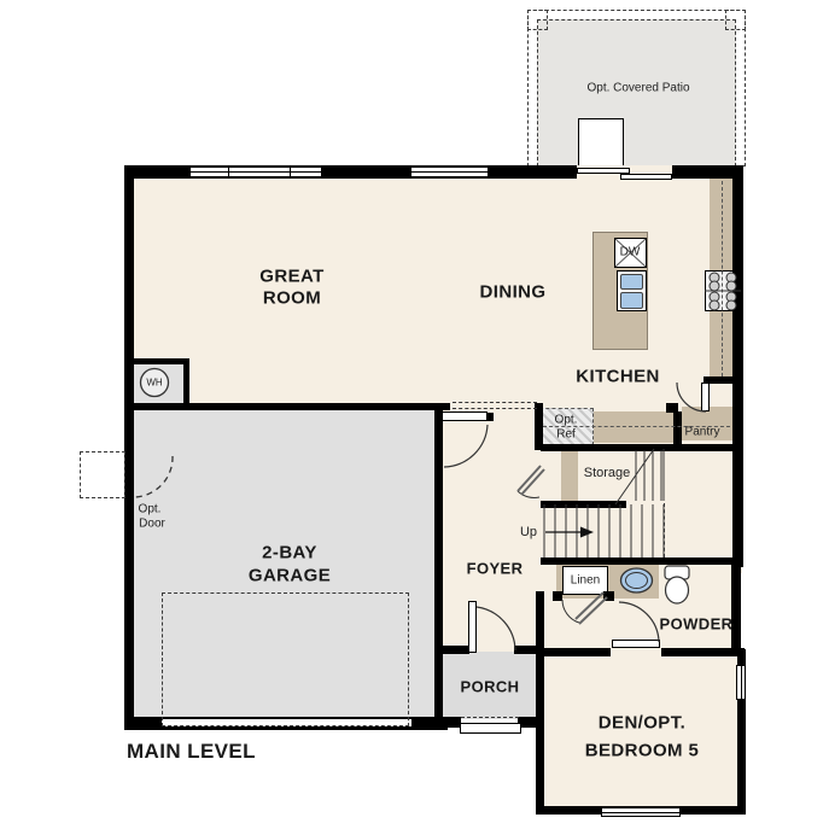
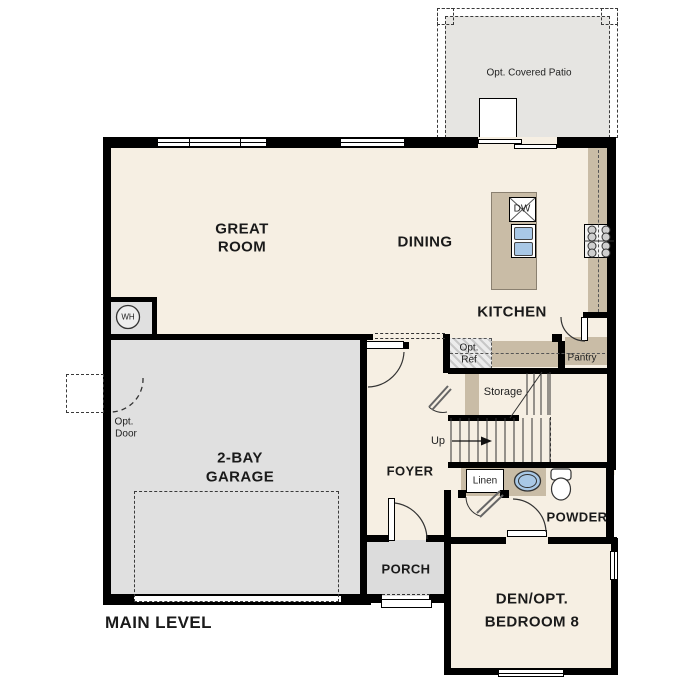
  Opt. Covered Patio
  GREAT
  ROOM
  DINING
  KITCHEN
  2-BAY
  GARAGE
  FOYER
  PORCH
  POWDER
  DEN/OPT.
- BEDROOM 5
+ BEDROOM 8
  MAIN LEVEL
  DW
  WH
  Opt.
  Ref
  Pantry
  Storage
  Up
  Linen
  Opt.
  Door
